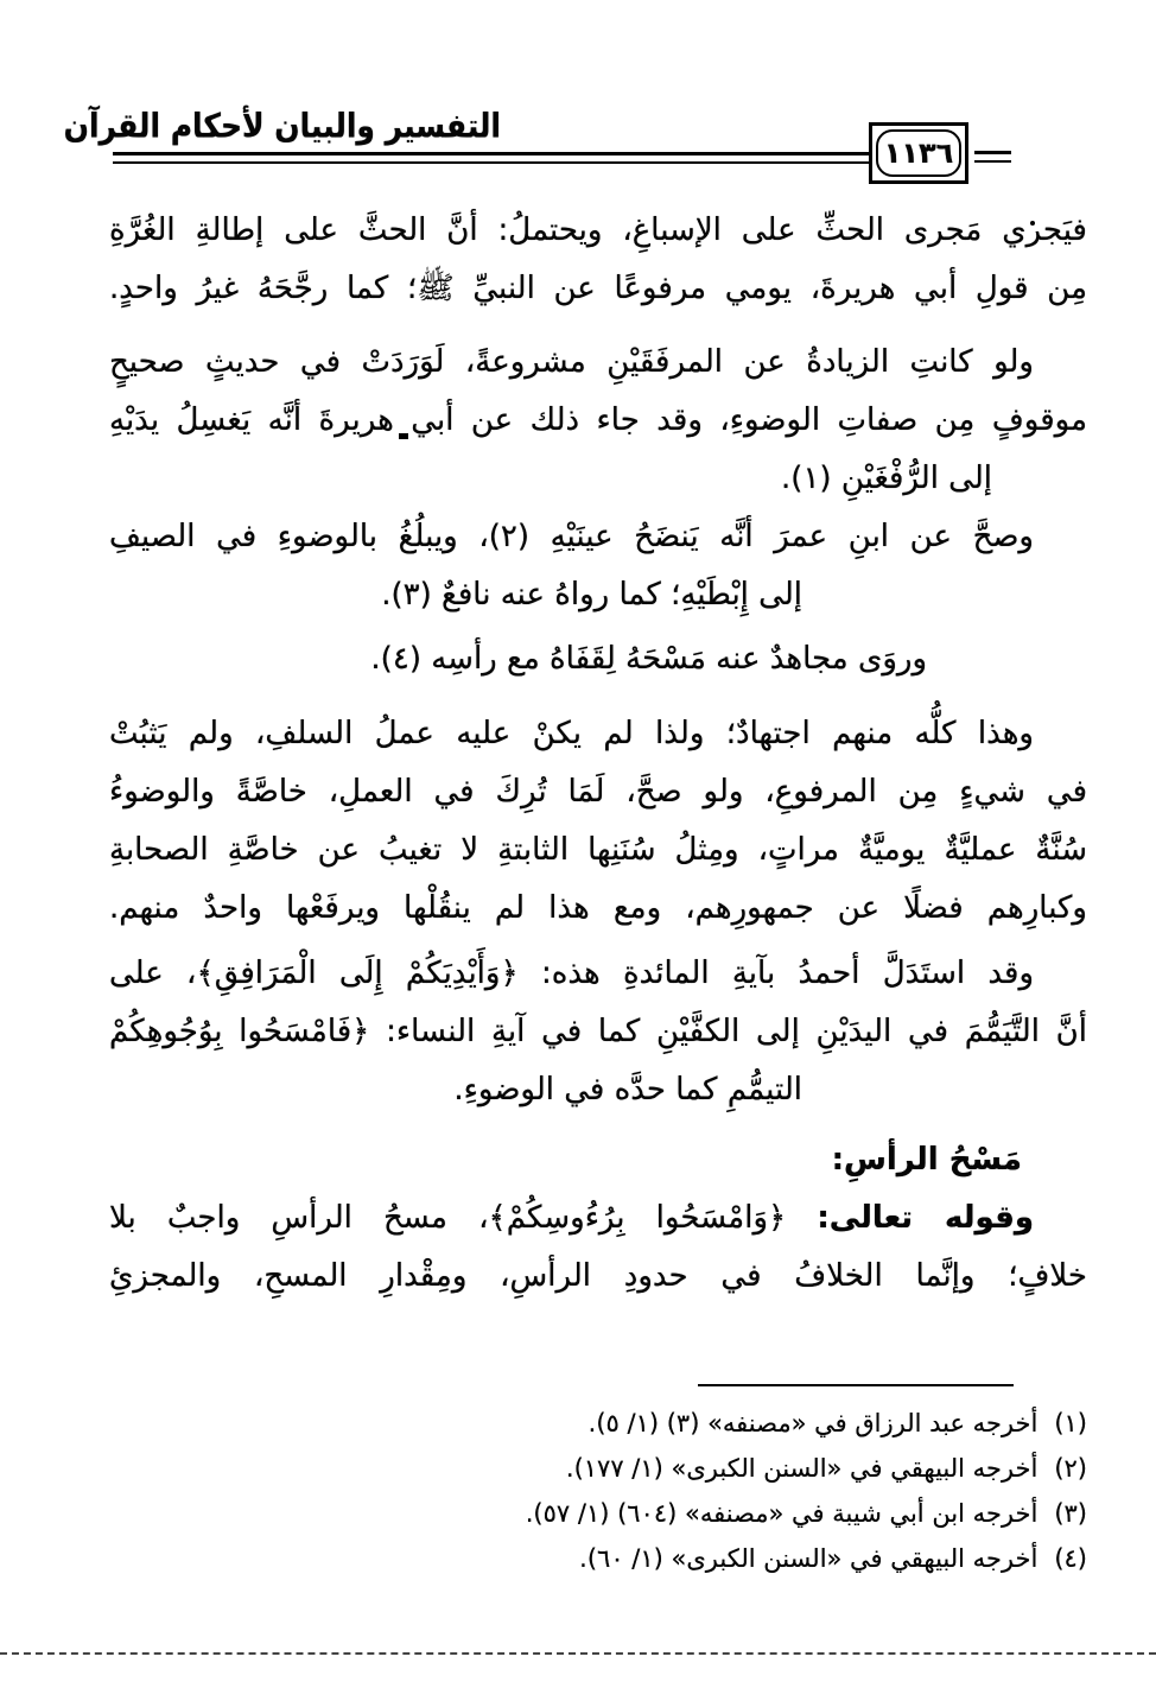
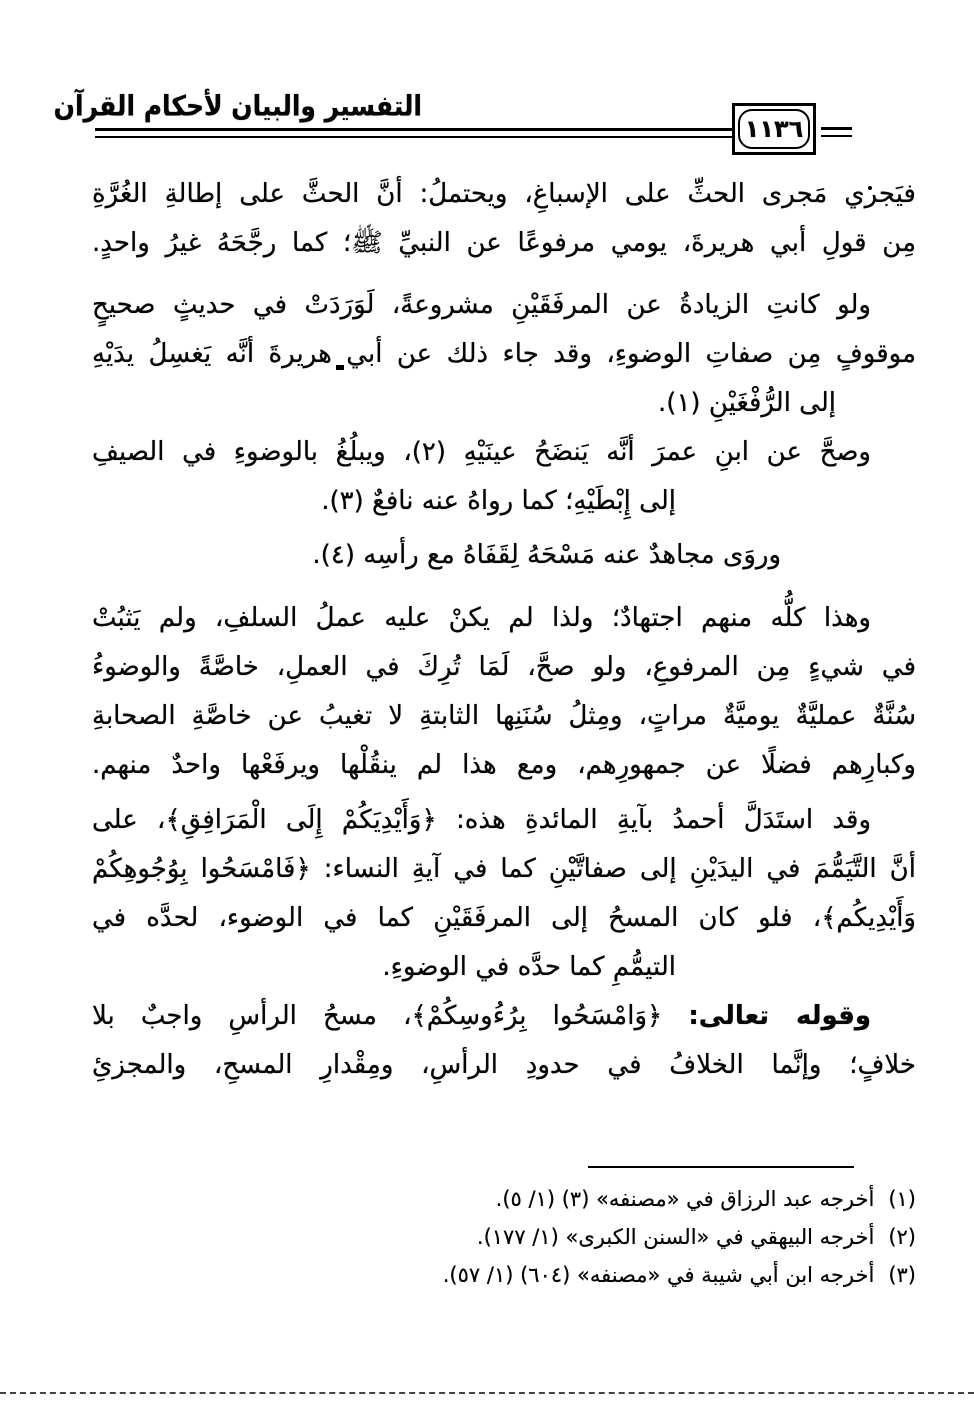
  التفسير والبيان لأحكام القرآن
  ١١٣٦
  فيَجري مَجرى الحثِّ على الإسباغِ، ويحتملُ: أنَّ الحثَّ على إطالةِ الغُرَّةِ
  مِن قولِ أبي هريرةَ، يومي مرفوعًا عن النبيِّ ﷺ؛ كما رجَّحَهُ غيرُ واحدٍ.
  ولو كانتِ الزيادةُ عن المرفَقَيْنِ مشروعةً، لَوَرَدَتْ في حديثٍ صحيحٍ
  موقوفٍ مِن صفاتِ الوضوءِ، وقد جاء ذلك عن أبي هريرةَ أنَّه يَغسِلُ يدَيْهِ
  إلى الرُّفْغَيْنِ (١).
  وصحَّ عن ابنِ عمرَ أنَّه يَنضَحُ عينَيْهِ (٢)، ويبلُغُ بالوضوءِ في الصيفِ
  إلى إِبْطَيْهِ؛ كما رواهُ عنه نافعٌ (٣).
  وروَى مجاهدٌ عنه مَسْحَهُ لِقَفَاهُ مع رأسِه (٤).
  وهذا كلُّه منهم اجتهادٌ؛ ولذا لم يكنْ عليه عملُ السلفِ، ولم يَثبُتْ
  في شيءٍ مِن المرفوعِ، ولو صحَّ، لَمَا تُرِكَ في العملِ، خاصَّةً والوضوءُ
  سُنَّةٌ عمليَّةٌ يوميَّةٌ مراتٍ، ومِثلُ سُنَنِها الثابتةِ لا تغيبُ عن خاصَّةِ الصحابةِ
  وكبارِهم فضلًا عن جمهورِهم، ومع هذا لم ينقُلْها ويرفَعْها واحدٌ منهم.
  وقد استَدَلَّ أحمدُ بآيةِ المائدةِ هذه: ﴿وَأَيْدِيَكُمْ إِلَى الْمَرَافِقِ﴾، على
- أنَّ التَّيَمُّمَ في اليدَيْنِ إلى الكفَّيْنِ كما في آيةِ النساء: ﴿فَامْسَحُوا بِوُجُوهِكُمْ
+ أنَّ التَّيَمُّمَ في اليدَيْنِ إلى صفاتَّيْنِ كما في آيةِ النساء: ﴿فَامْسَحُوا بِوُجُوهِكُمْ
+ وَأَيْدِيكُم﴾، فلو كان المسحُ إلى المرفَقَيْنِ كما في الوضوء، لحدَّه في
  التيمُّمِ كما حدَّه في الوضوءِ.
- مَسْحُ الرأسِ:
  وقوله تعالى: ﴿وَامْسَحُوا بِرُءُوسِكُمْ﴾، مسحُ الرأسِ واجبٌ بلا
  خلافٍ؛ وإنَّما الخلافُ في حدودِ الرأسِ، ومِقْدارِ المسحِ، والمجزئِ
  (١)
  أخرجه عبد الرزاق في «مصنفه» (٣) (١/ ٥).
  (٢)
  أخرجه البيهقي في «السنن الكبرى» (١/ ١٧٧).
  (٣)
  أخرجه ابن أبي شيبة في «مصنفه» (٦٠٤) (١/ ٥٧).
- (٤)
- أخرجه البيهقي في «السنن الكبرى» (١/ ٦٠).
